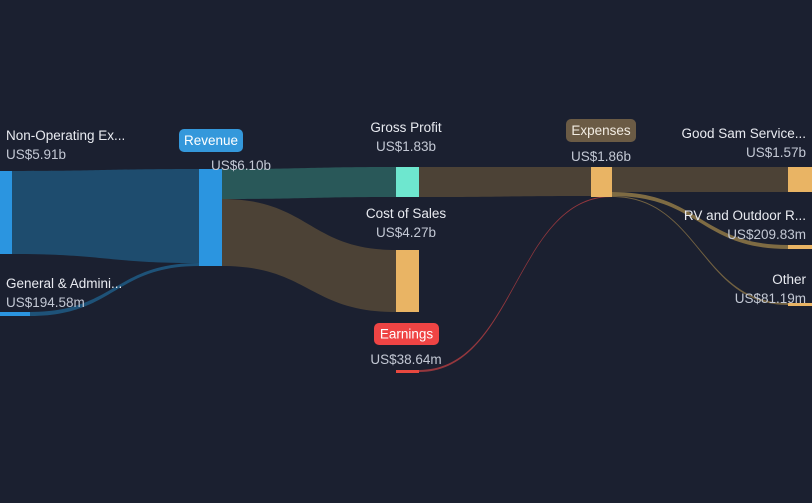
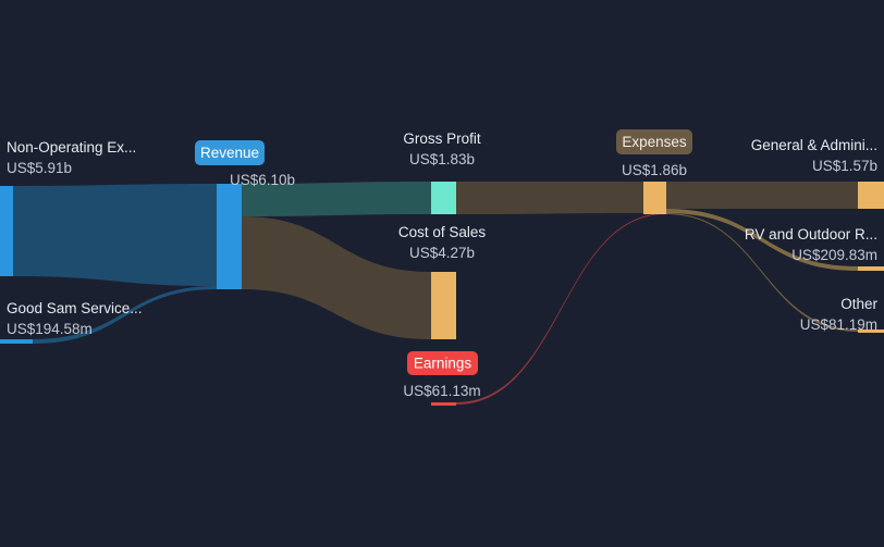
  Non-Operating Ex...
  US$5.91b
- General & Admini...
+ Good Sam Service...
  US$194.58m
  Revenue
  US$6.10b
  Gross Profit
  US$1.83b
  Cost of Sales
  US$4.27b
  Earnings
- US$38.64m
+ US$61.13m
  Expenses
  US$1.86b
- Good Sam Service...
+ General & Admini...
  US$1.57b
  RV and Outdoor R...
  US$209.83m
  Other
  US$81.19m
